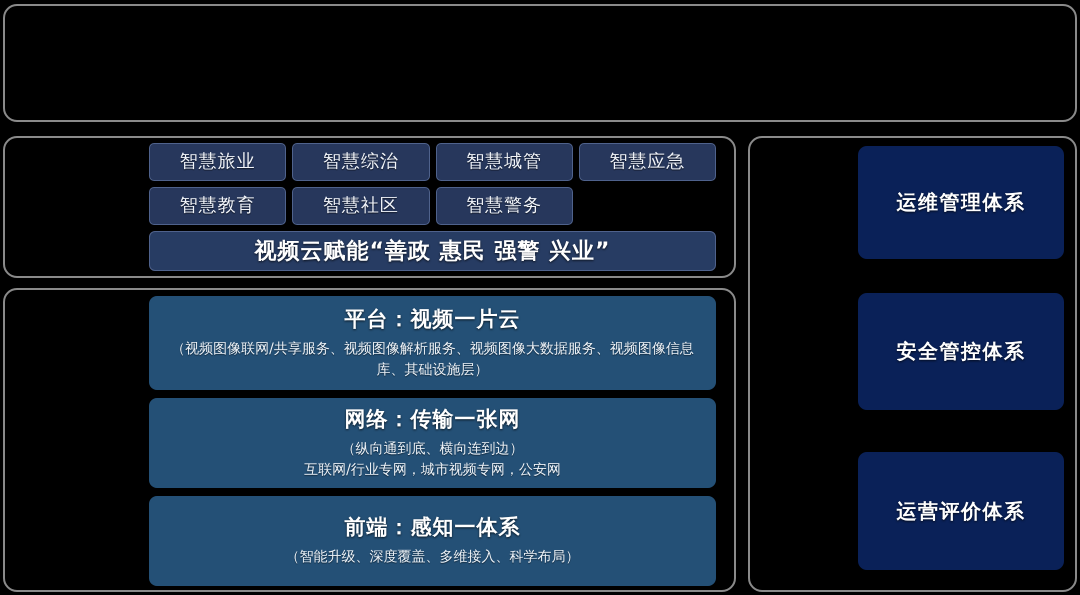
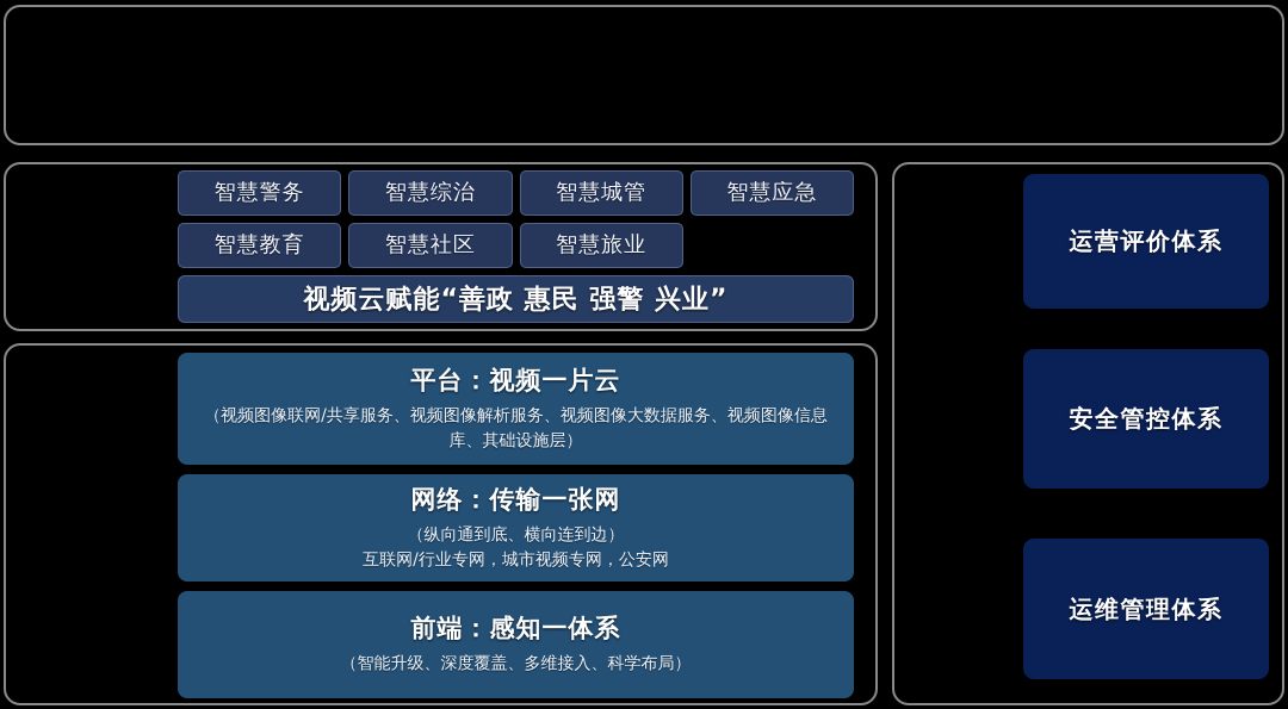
- 智慧旅业
+ 智慧警务
  智慧综治
  智慧城管
  智慧应急
  智慧教育
  智慧社区
- 智慧警务
+ 智慧旅业
  视频云赋能“善政 惠民 强警 兴业”
  平台：视频一片云
  （视频图像联网/共享服务、视频图像解析服务、视频图像大数据服务、视频图像信息库、其础设施层）
  网络：传输一张网
  （纵向通到底、横向连到边）
  互联网/行业专网，城市视频专网，公安网
  前端：感知一体系
  （智能升级、深度覆盖、多维接入、科学布局）
- 运维管理体系
+ 运营评价体系
  安全管控体系
- 运营评价体系
+ 运维管理体系
